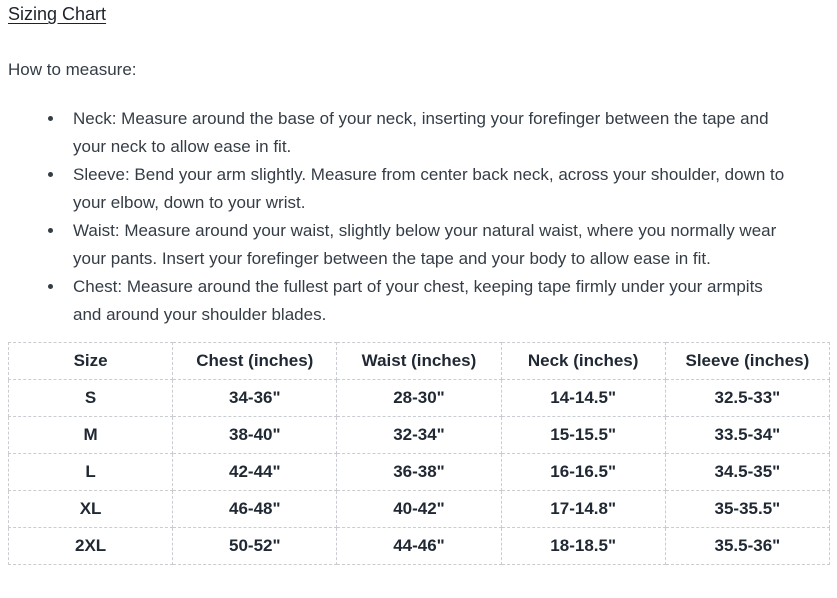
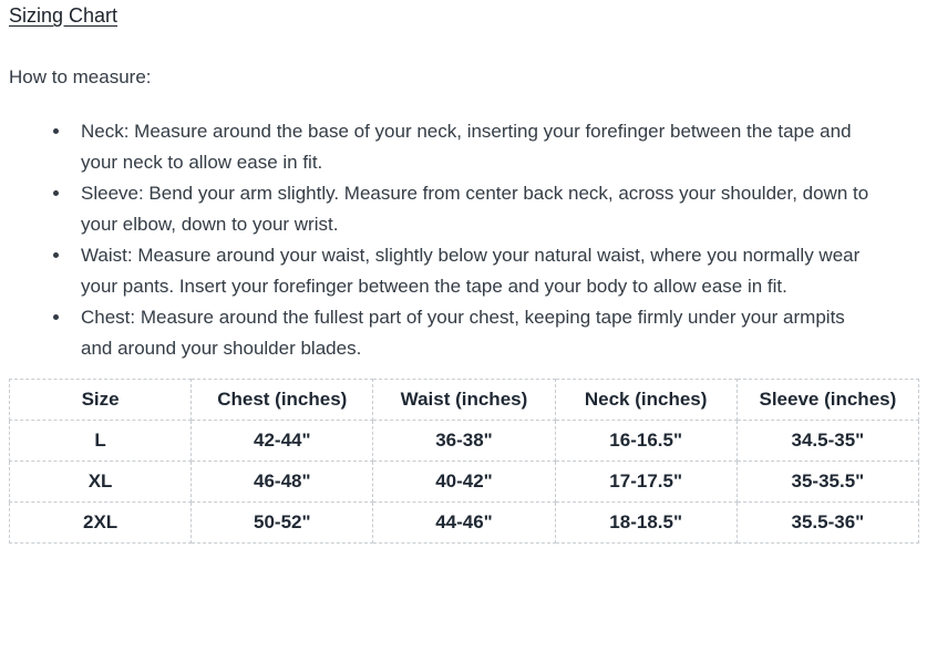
  Sizing Chart
  How to measure:
  Neck: Measure around the base of your neck, inserting your forefinger between the tape and your neck to allow ease in fit.
  Sleeve: Bend your arm slightly. Measure from center back neck, across your shoulder, down to your elbow, down to your wrist.
  Waist: Measure around your waist, slightly below your natural waist, where you normally wear your pants. Insert your forefinger between the tape and your body to allow ease in fit.
  Chest: Measure around the fullest part of your chest, keeping tape firmly under your armpits and around your shoulder blades.
  Size	Chest (inches)	Waist (inches)	Neck (inches)	Sleeve (inches)
- S	34-36"	28-30"	14-14.5"	32.5-33"
- M	38-40"	32-34"	15-15.5"	33.5-34"
  L	42-44"	36-38"	16-16.5"	34.5-35"
- XL	46-48"	40-42"	17-14.8"	35-35.5"
+ XL	46-48"	40-42"	17-17.5"	35-35.5"
  2XL	50-52"	44-46"	18-18.5"	35.5-36"
